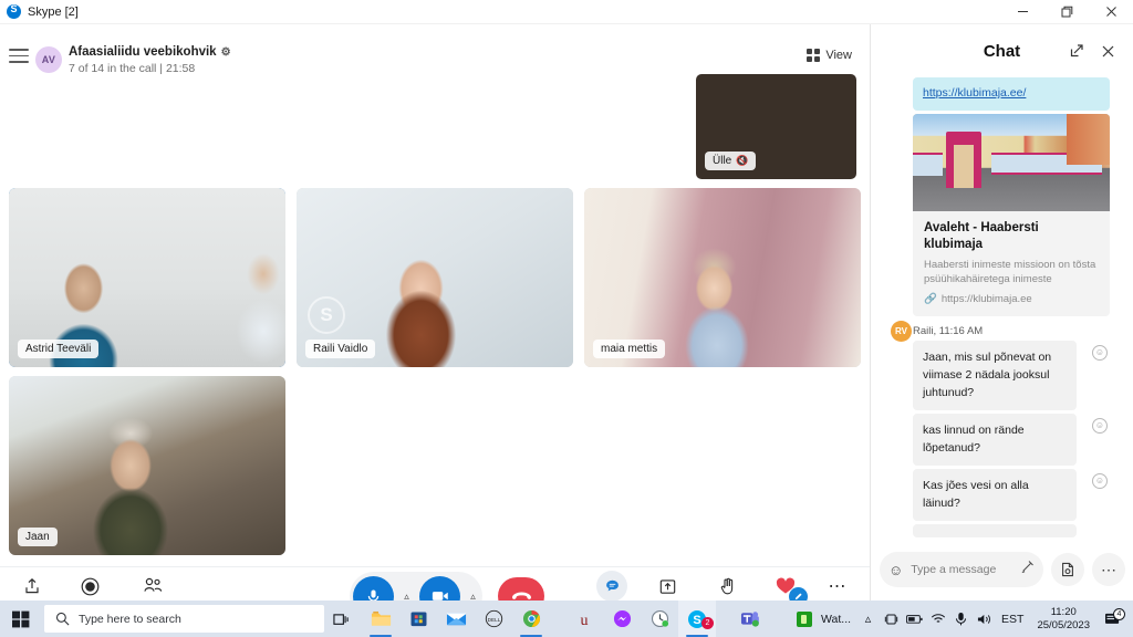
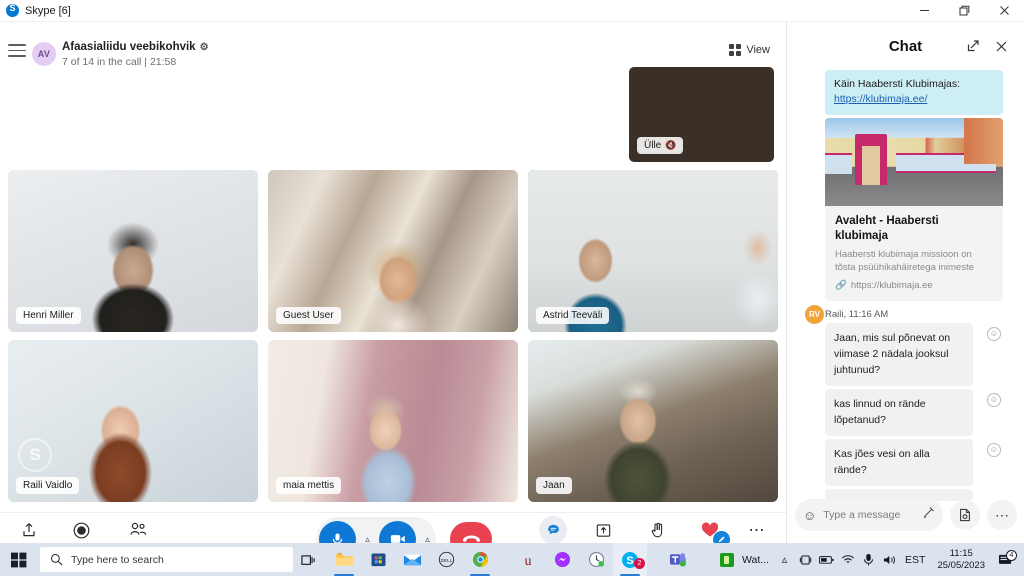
- Skype [2]
+ Skype [6]
  AV
  Afaasialiidu veebikohvik
  ⚙
  7 of 14 in the call | 21:58
  View
  Ülle
  🔇
+ Henri Miller
+ Guest User
  Astrid Teeväli
  S
  Raili Vaidlo
  maia mettis
  Jaan
  ▵
  ▵
  ⋯
  Chat
+ Käin Haabersti Klubimajas:
  https://klubimaja.ee/
  Avaleht - Haabersti klubimaja
- Haabersti inimeste missioon on tõsta psüühikahäiretega inimeste
+ Haabersti klubimaja missioon on tõsta psüühikahäiretega inimeste
  🔗
  https://klubimaja.ee
  Raili, 11:16 AM
  RV
  Jaan, mis sul põnevat on viimase 2 nädala jooksul juhtunud?
  ☺
  kas linnud on rände lõpetanud?
  ☺
- Kas jões vesi on alla läinud?
+ Kas jões vesi on alla rände?
  ☺
  ☺
  Type a message
  ⋯
  Type here to search
  u
  S
  Wat...
  ▵
  EST
- 11:20
+ 11:15
  25/05/2023
